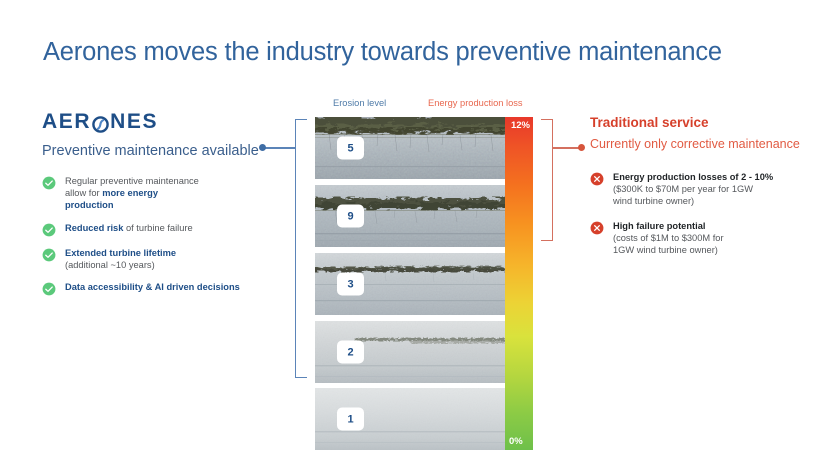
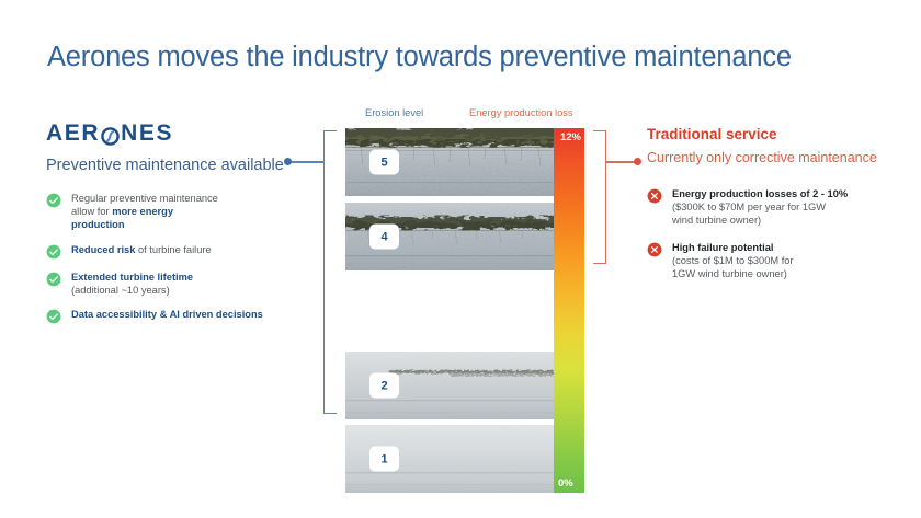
  Aerones moves the industry towards preventive maintenance
  AER
  NES
  Preventive maintenance available
  Regular preventive maintenance
  allow for more energy
  production
  Reduced risk of turbine failure
  Extended turbine lifetime
  (additional ~10 years)
  Data accessibility & AI driven decisions
  Erosion level
  Energy production loss
  5
- 9
+ 4
- 3
  2
  1
  12%
  0%
  Traditional service
  Currently only corrective maintenance
  Energy production losses of 2 - 10%
  ($300K to $70M per year for 1GW
  wind turbine owner)
  High failure potential
  (costs of $1M to $300M for
  1GW wind turbine owner)
